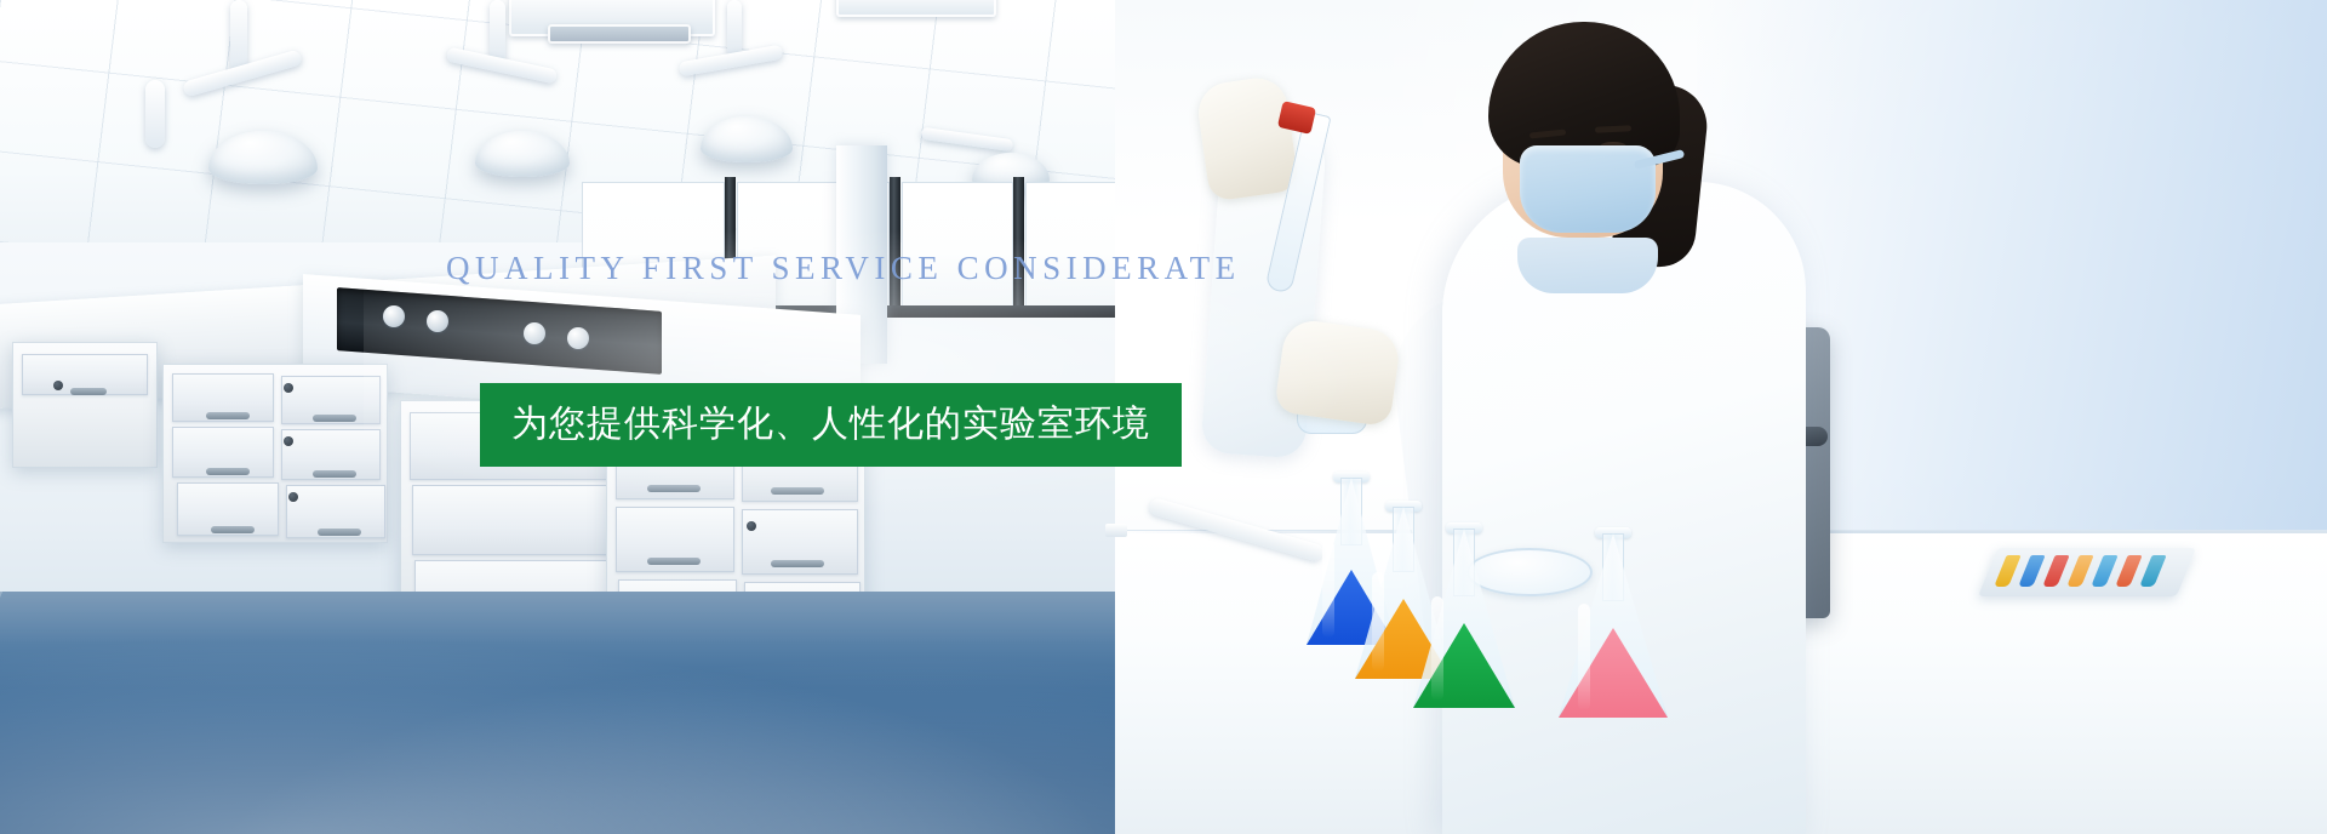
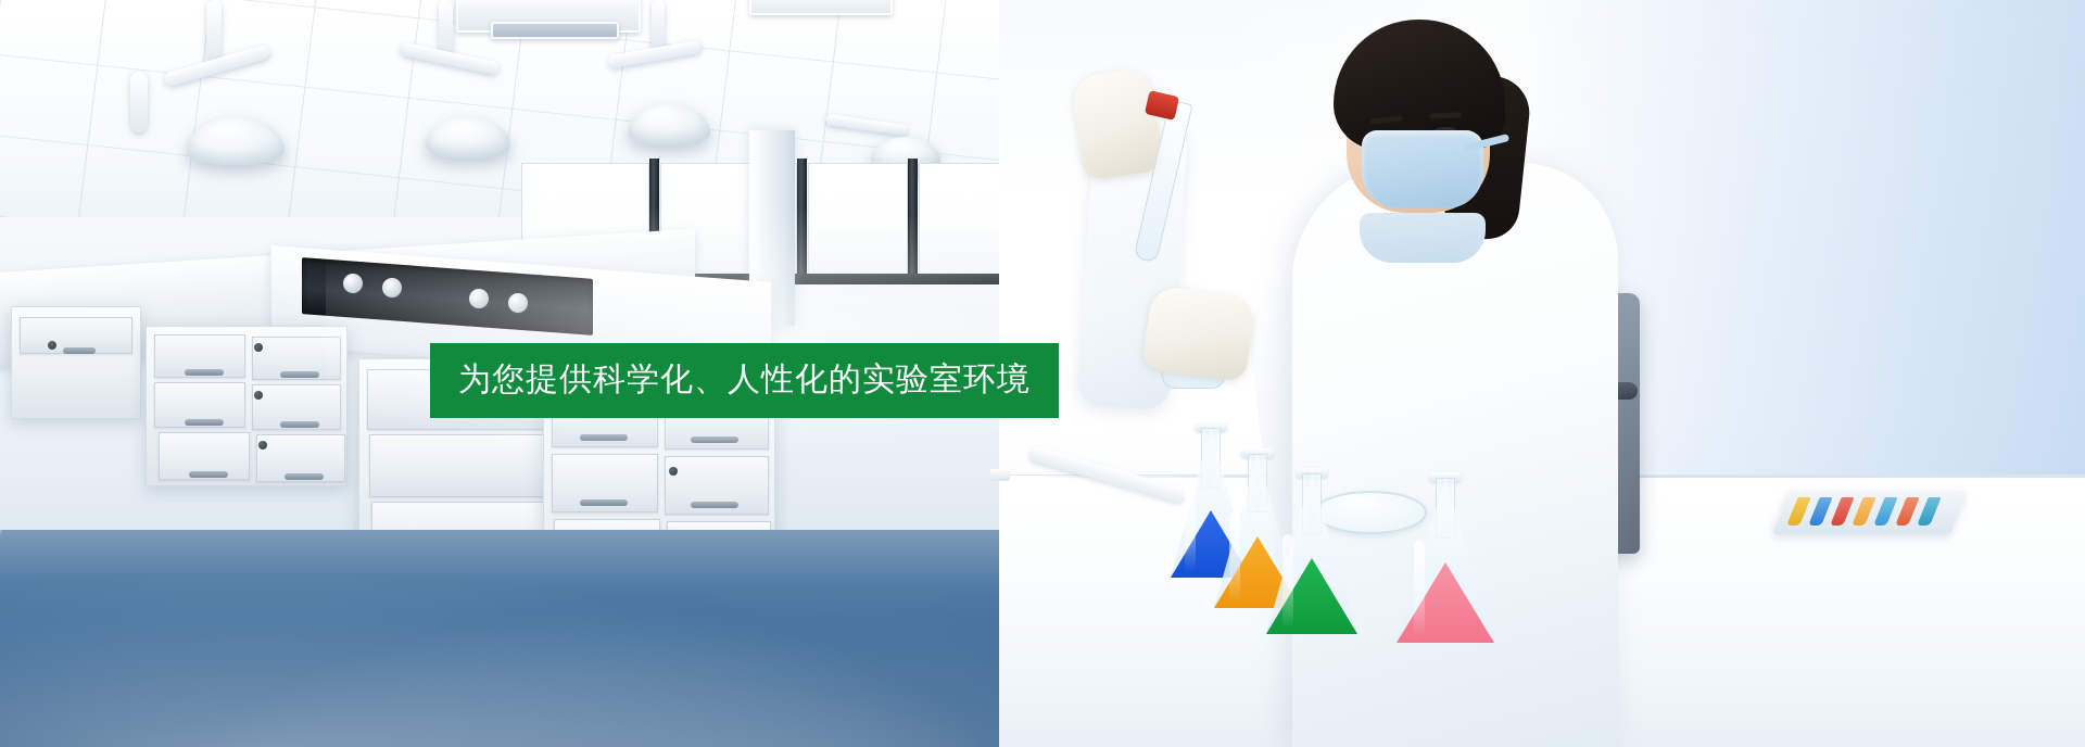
- QUALITY FIRST SERVICE CONSIDERATE
  为您提供科学化、人性化的实验室环境
